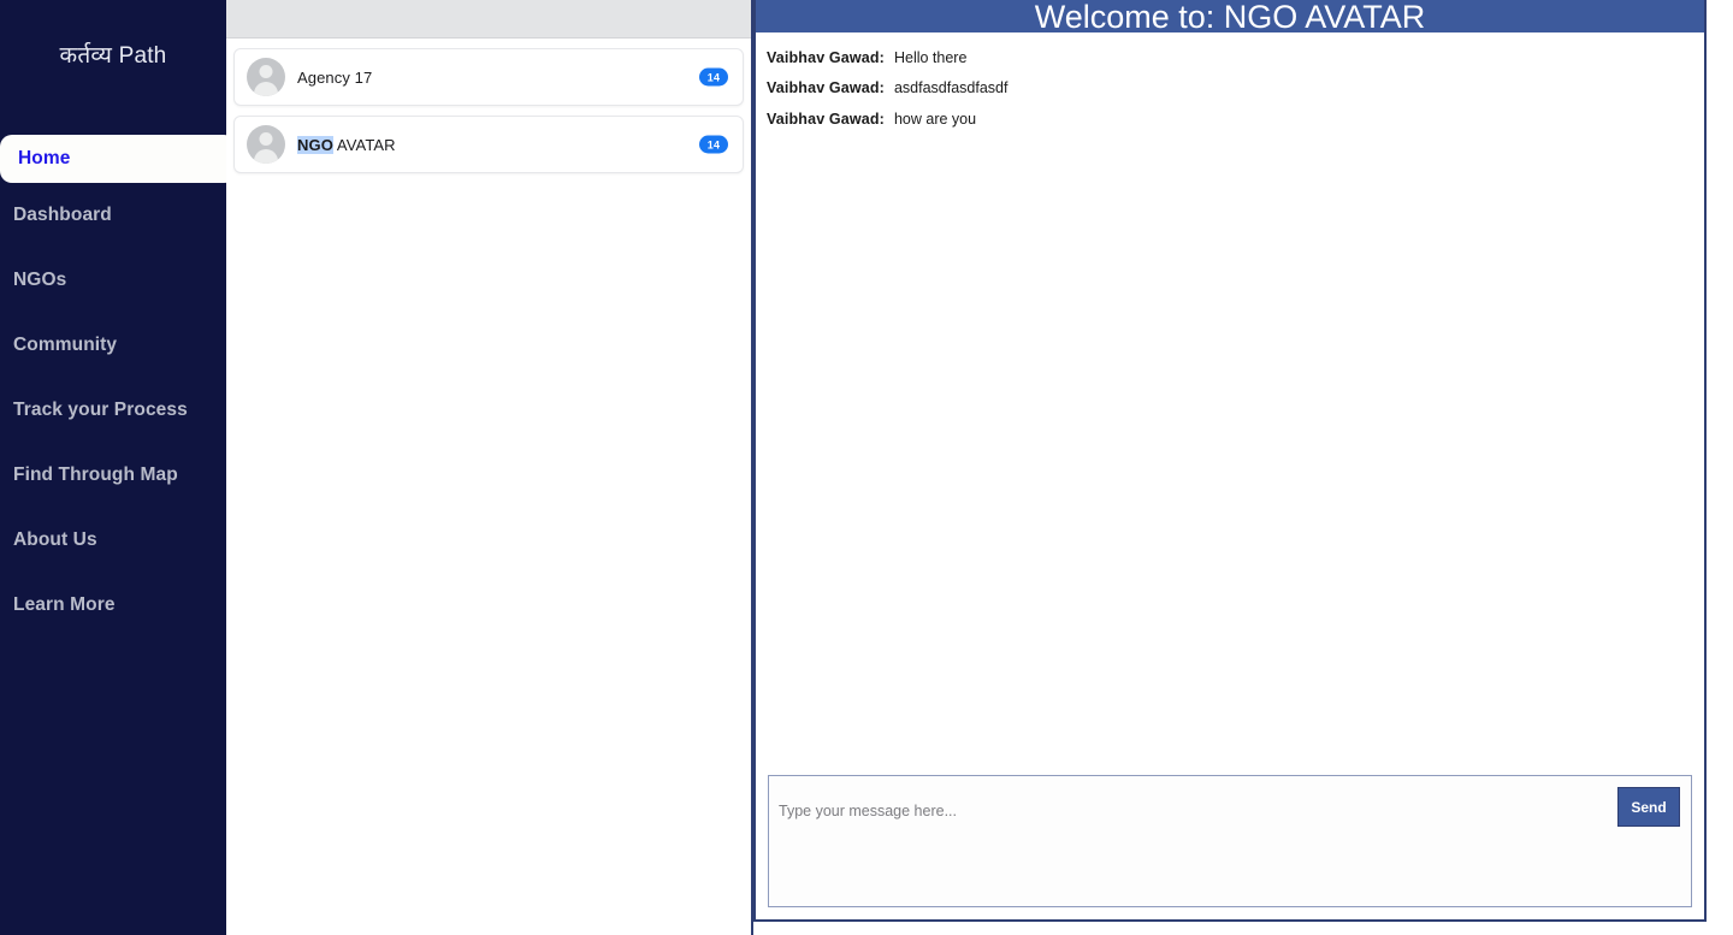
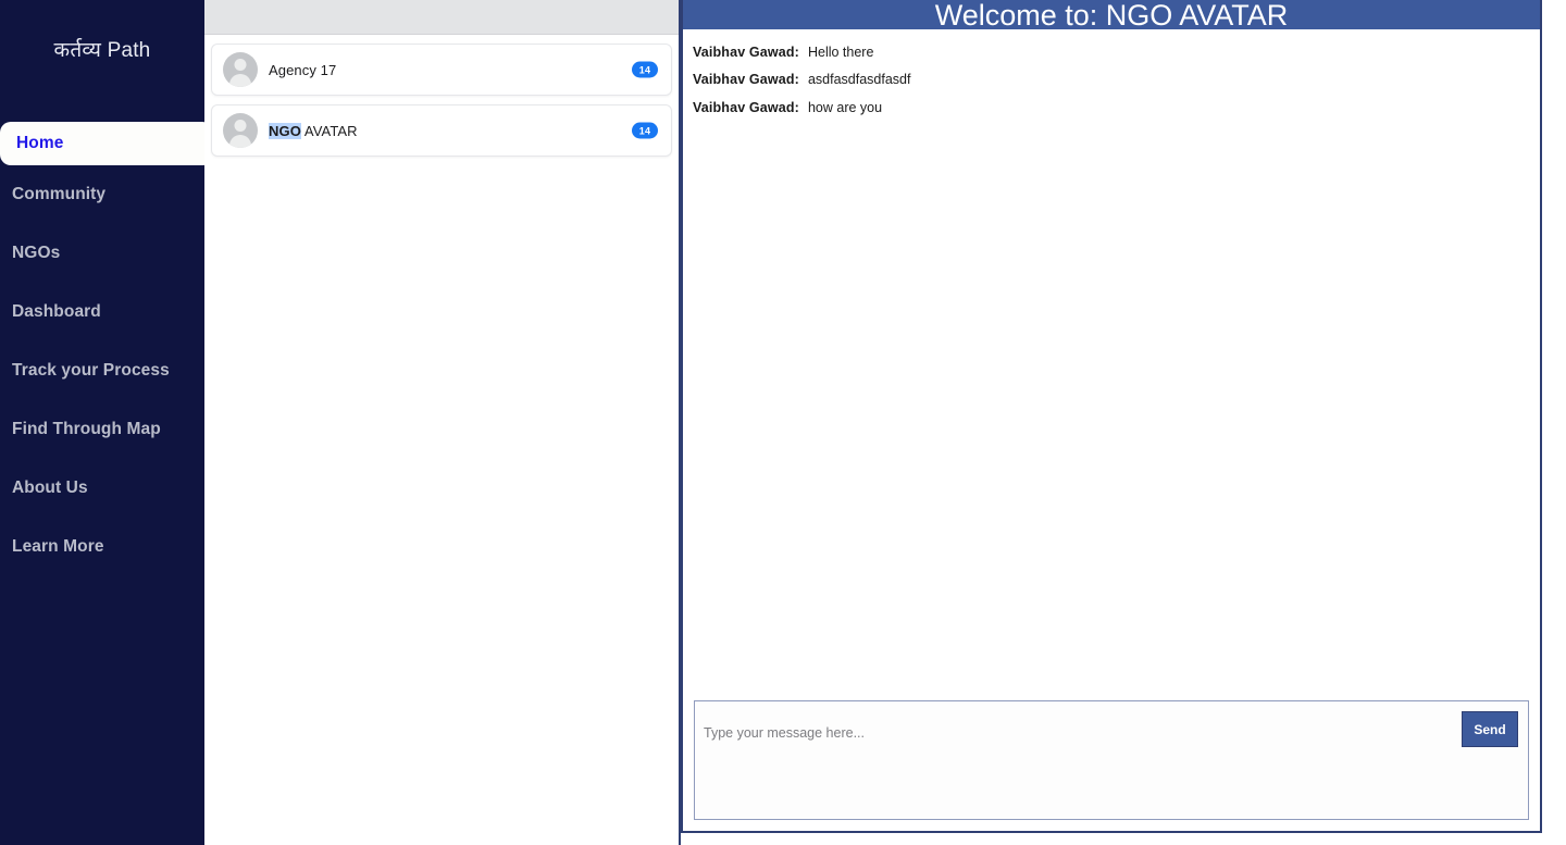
  कर्तव्य Path
  Home
- Dashboard
+ Community
  NGOs
- Community
+ Dashboard
  Track your Process
  Find Through Map
  About Us
  Learn More
  Agency 17
  14
  NGO AVATAR
  14
  Welcome to: NGO AVATAR
  Vaibhav Gawad: Hello there
  Vaibhav Gawad: asdfasdfasdfasdf
  Vaibhav Gawad: how are you
  Type your message here...
  Send
